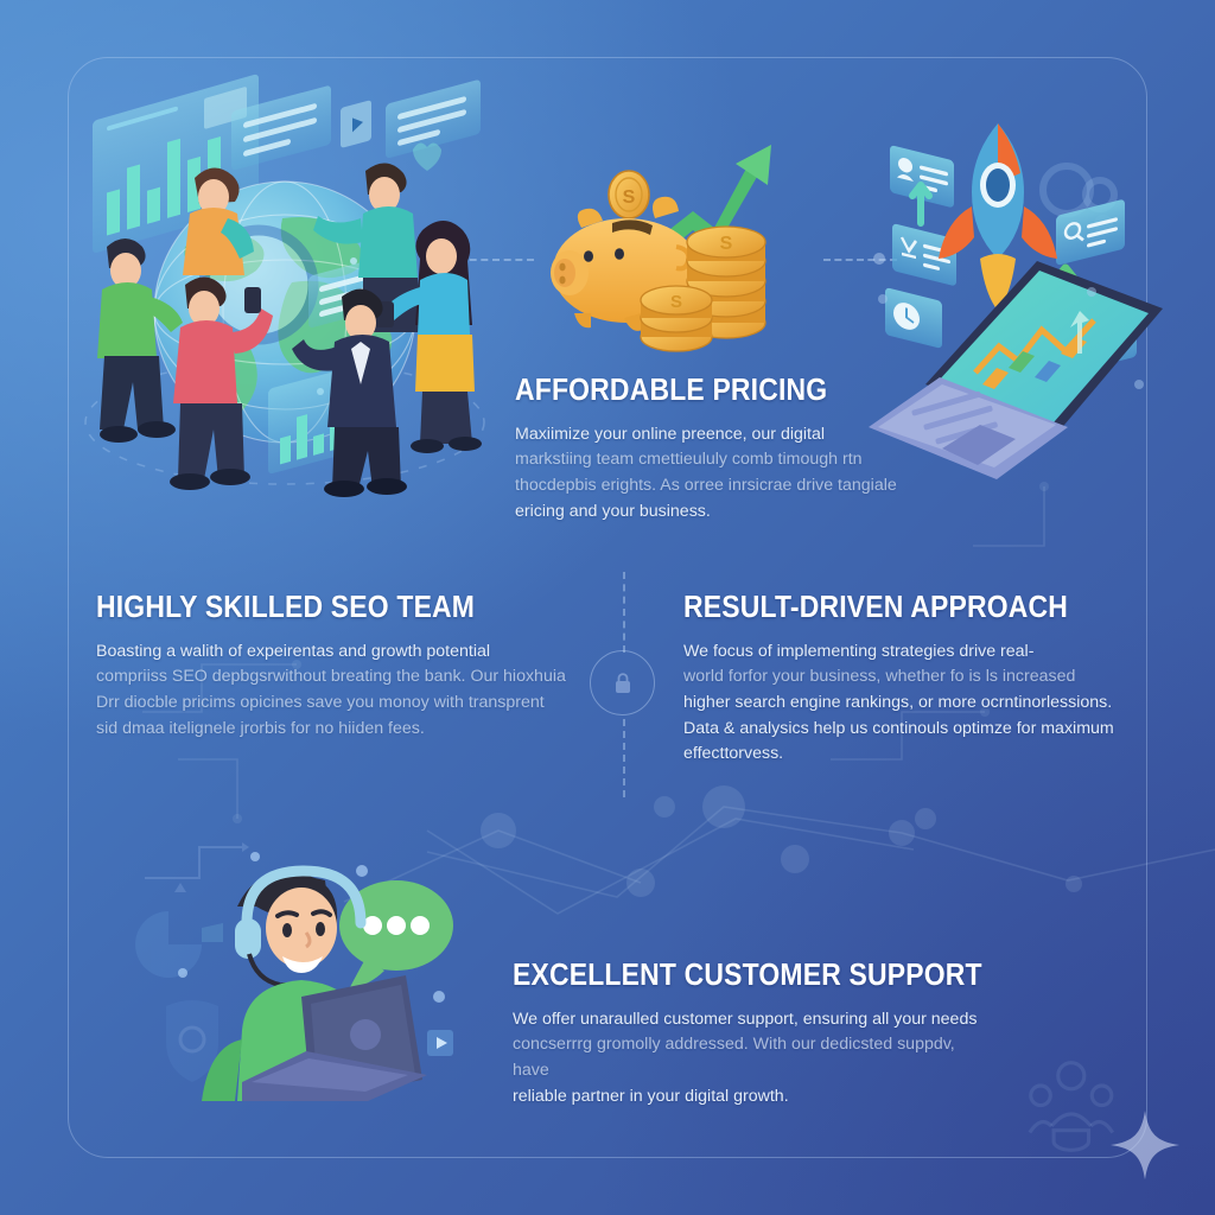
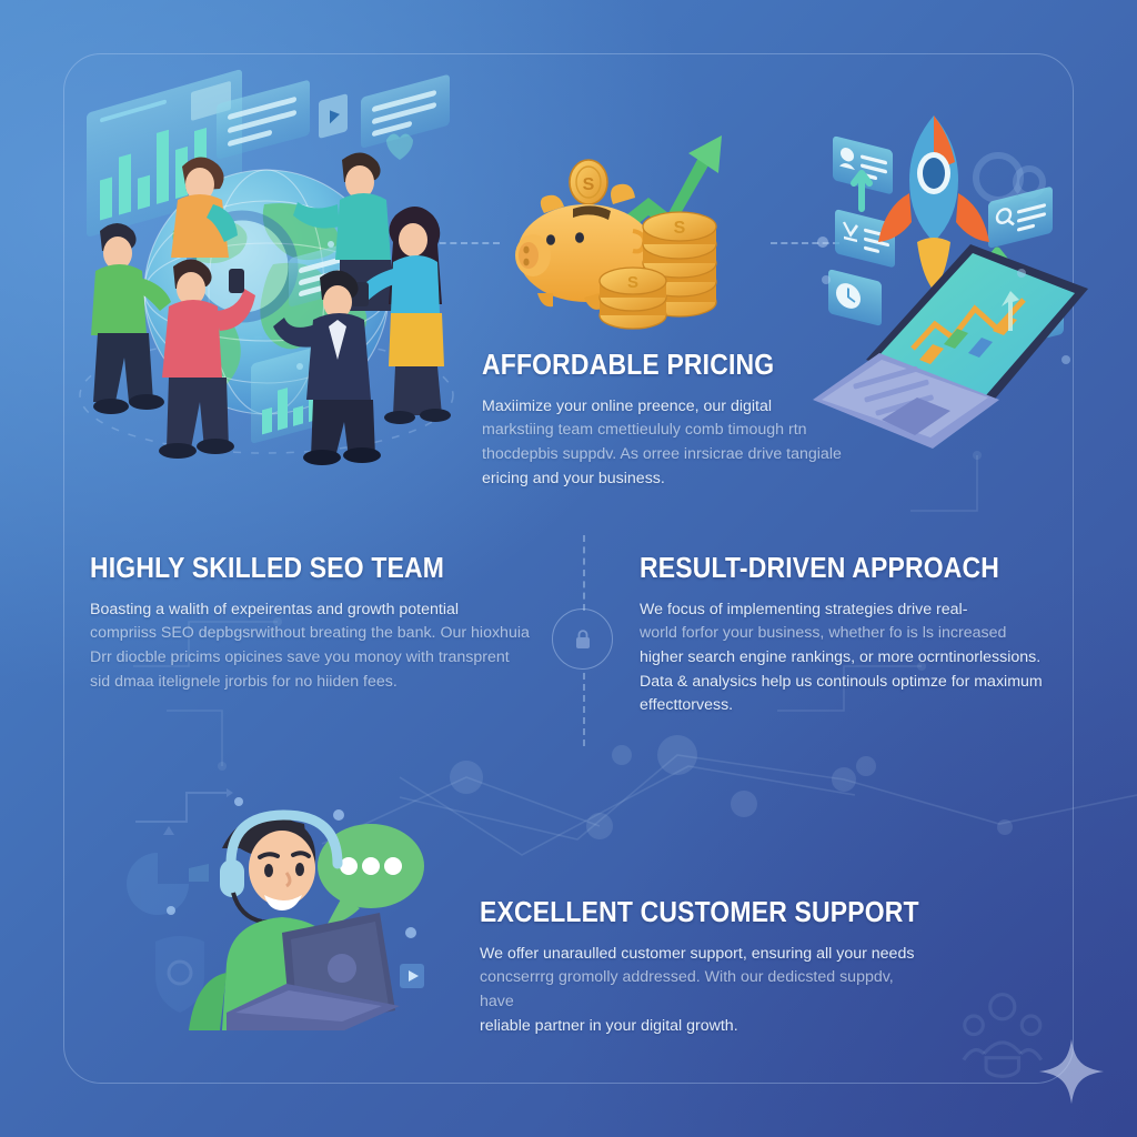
  S
  S
  S
  AFFORDABLE PRICING
  Maxiimize your online preence, our digital
  markstiing team cmettieululy comb timough rtn
- thocdepbis erights. As orree inrsicrae drive tangiale
+ thocdepbis suppdv. As orree inrsicrae drive tangiale
  ericing and your business.
  HIGHLY SKILLED SEO TEAM
  Boasting a walith of expeirentas and growth potential
  compriiss SEO depbgsrwithout breating the bank. Our hioxhuia
  Drr diocble pricims opicines save you monoy with transprent
  sid dmaa itelignele jrorbis for no hiiden fees.
  RESULT-DRIVEN APPROACH
  We focus of implementing strategies drive real-
  world forfor your business, whether fo is ls increased
  higher search engine rankings, or more ocrntinorlessions.
  Data & analysics help us continouls optimze for maximum
  effecttorvess.
  EXCELLENT CUSTOMER SUPPORT
  We offer unaraulled customer support, ensuring all your needs
  concserrrg gromolly addressed. With our dedicsted suppdv, have
  reliable partner in your digital growth.
